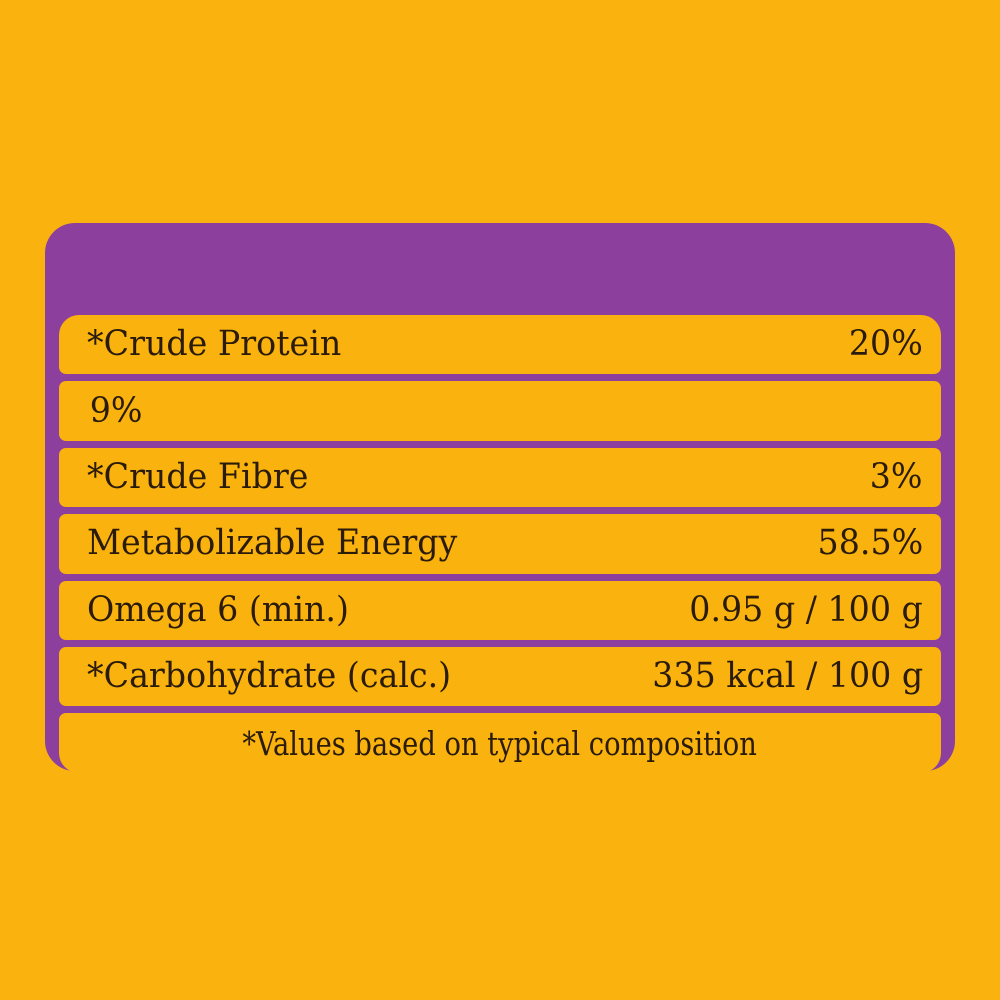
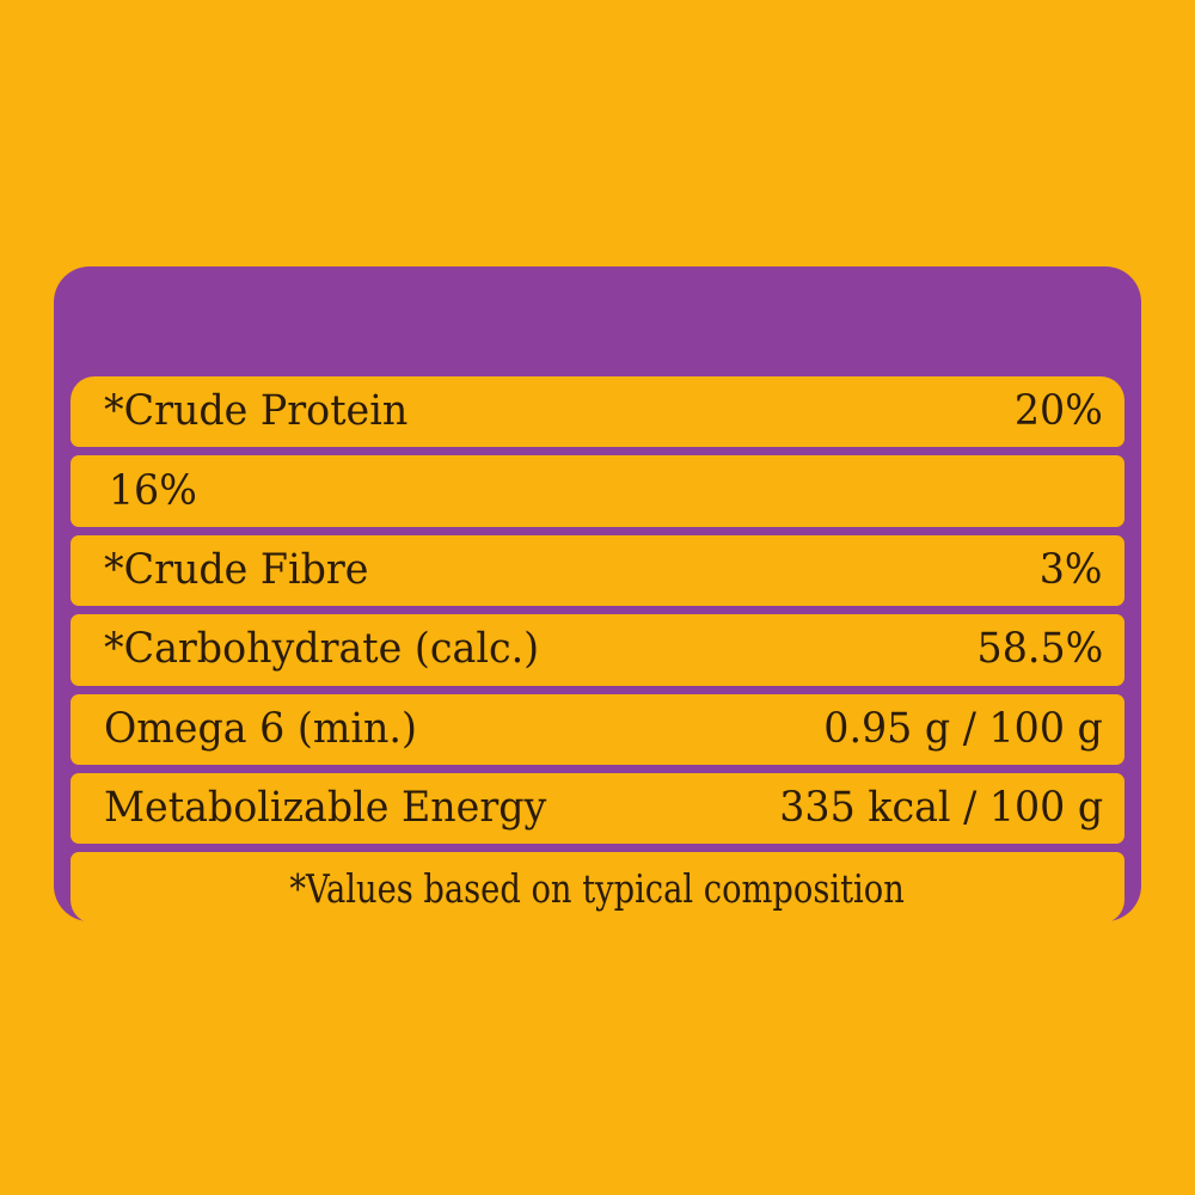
  *Crude Protein
  20%
- 9%
+ 16%
  *Crude Fibre
  3%
- Metabolizable Energy
+ *Carbohydrate (calc.)
  58.5%
  Omega 6 (min.)
  0.95 g / 100 g
- *Carbohydrate (calc.)
+ Metabolizable Energy
  335 kcal / 100 g
  *Values based on typical composition
